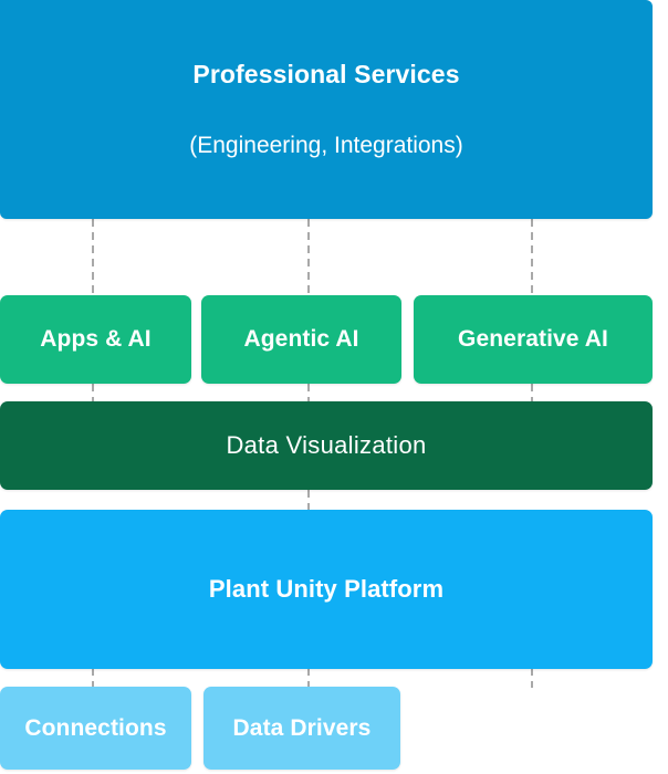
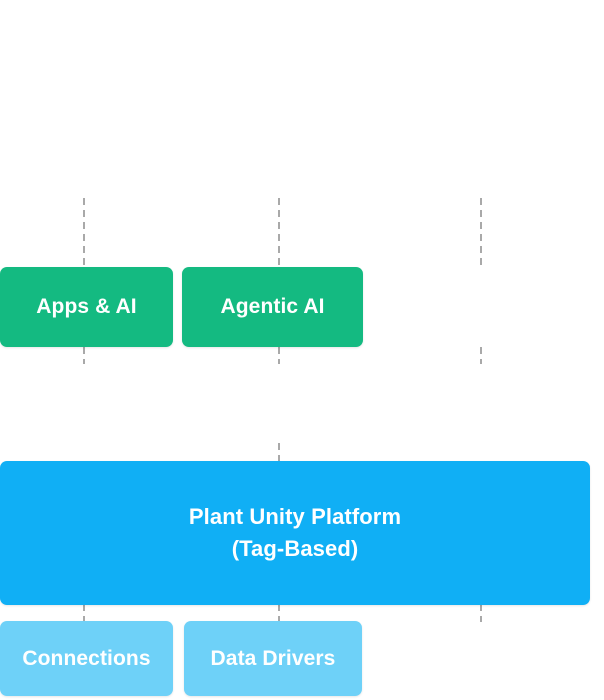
- Professional Services
- (Engineering, Integrations)
  Apps & AI
  Agentic AI
- Generative AI
- Data Visualization
  Plant Unity Platform
+ (Tag-Based)
  Connections
  Data Drivers
